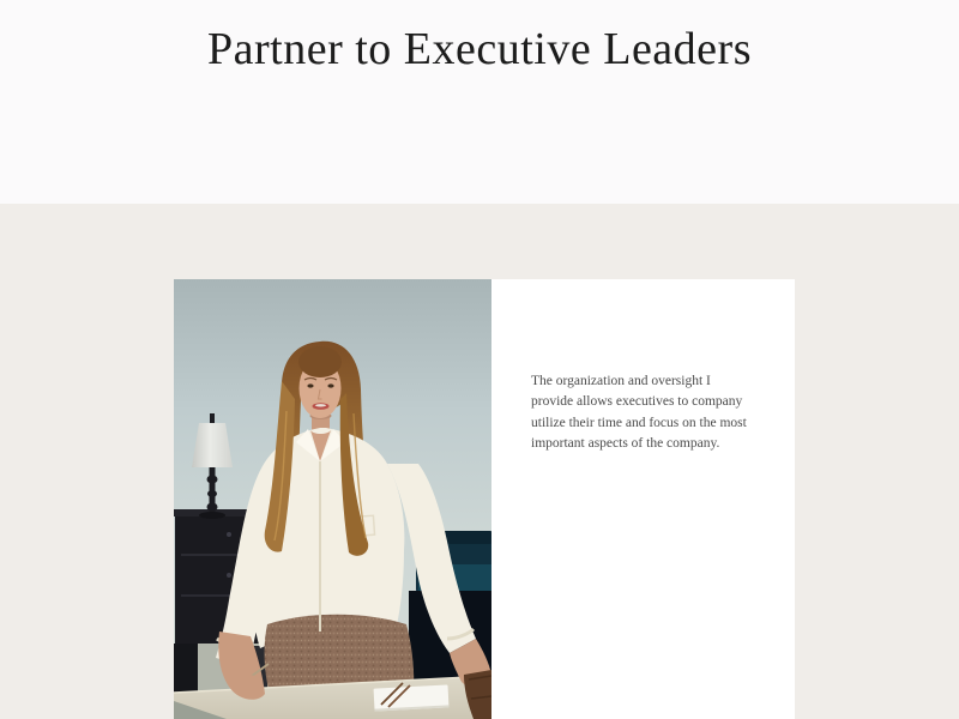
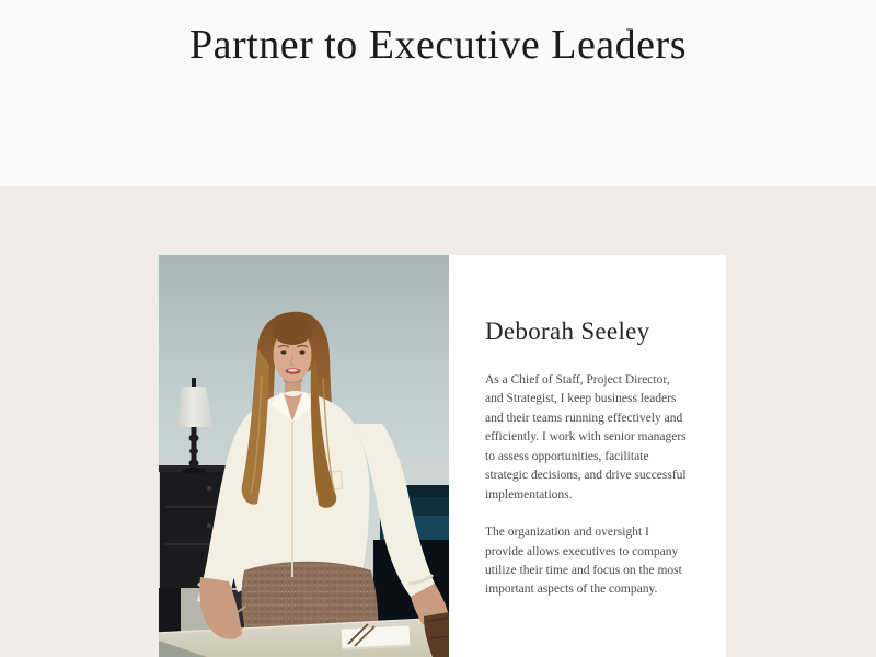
  Partner to Executive Leaders
+ Deborah Seeley
+ As a Chief of Staff, Project Director, and Strategist, I keep business leaders and their teams running effectively and efficiently. I work with senior managers to assess opportunities, facilitate strategic decisions, and drive successful implementations.
  The organization and oversight I provide allows executives to company utilize their time and focus on the most important aspects of the company.
